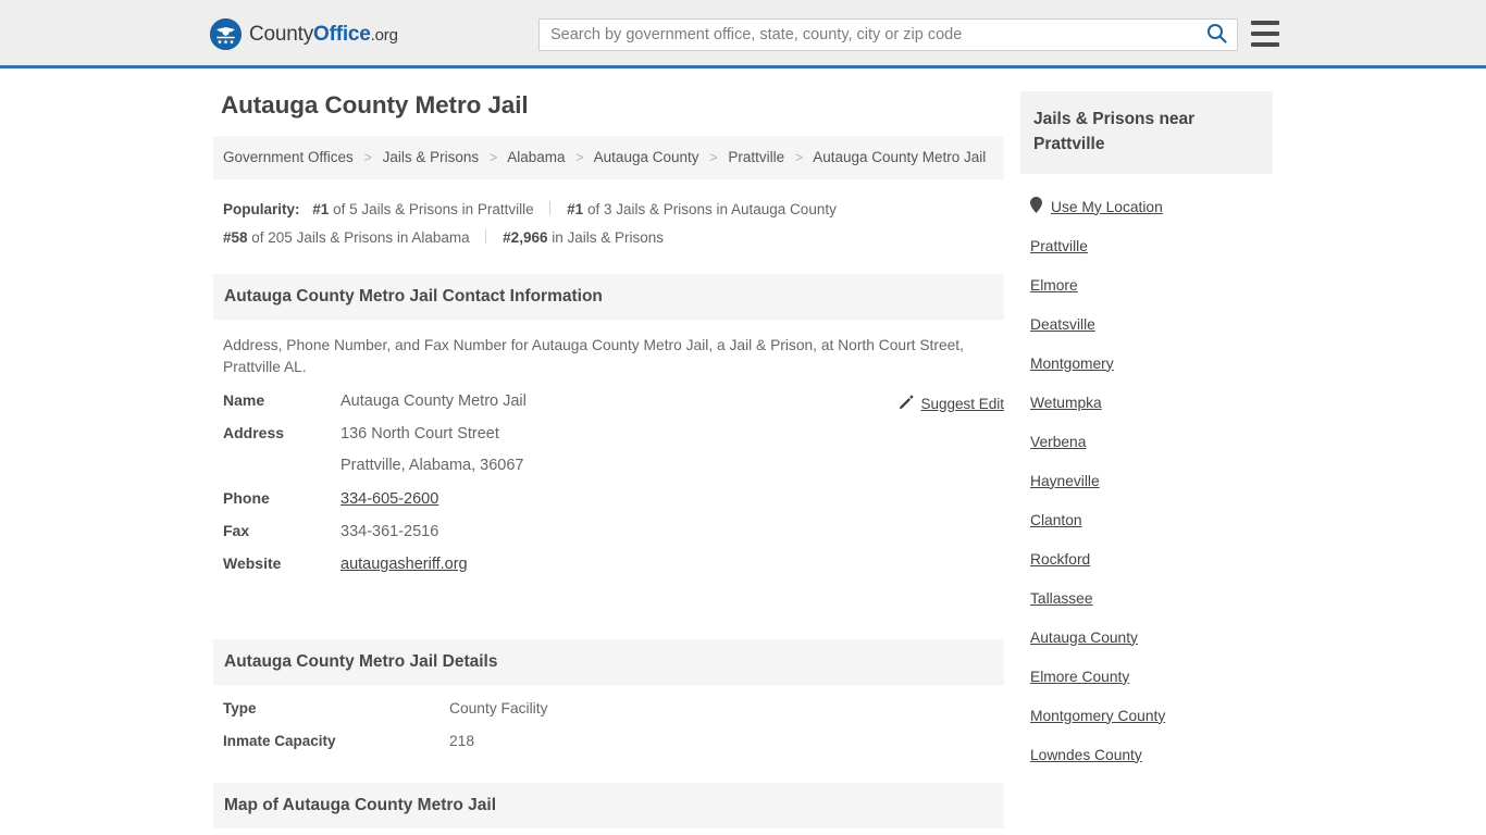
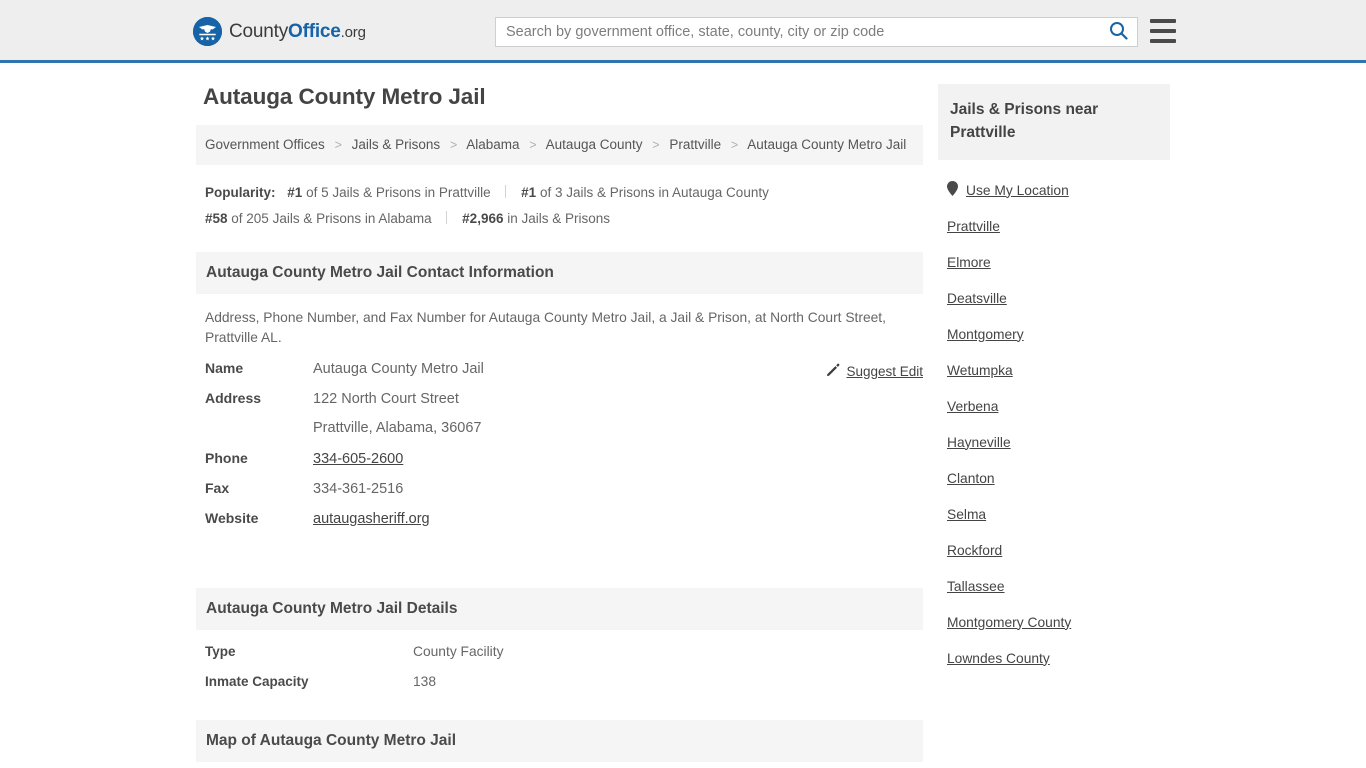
  CountyOffice.org
  Search by government office, state, county, city or zip code
  Autauga County Metro Jail
  Government Offices > Jails & Prisons > Alabama > Autauga County > Prattville > Autauga County Metro Jail
  Popularity: #1 of 5 Jails & Prisons in Prattville #1 of 3 Jails & Prisons in Autauga County
  #58 of 205 Jails & Prisons in Alabama #2,966 in Jails & Prisons
  Autauga County Metro Jail Contact Information
  Address, Phone Number, and Fax Number for Autauga County Metro Jail, a Jail & Prison, at North Court Street, Prattville AL.
  Suggest Edit
  Name
  Autauga County Metro Jail
  Address
- 136 North Court Street
+ 122 North Court Street
  Prattville, Alabama, 36067
  Phone
  334-605-2600
  Fax
  334-361-2516
  Website
  autaugasheriff.org
  Autauga County Metro Jail Details
  Type
  County Facility
  Inmate Capacity
- 218
+ 138
  Map of Autauga County Metro Jail
  Jails & Prisons near Prattville
  Use My Location
  Prattville
  Elmore
  Deatsville
  Montgomery
  Wetumpka
  Verbena
  Hayneville
  Clanton
+ Selma
  Rockford
  Tallassee
- Autauga County
- Elmore County
  Montgomery County
  Lowndes County
